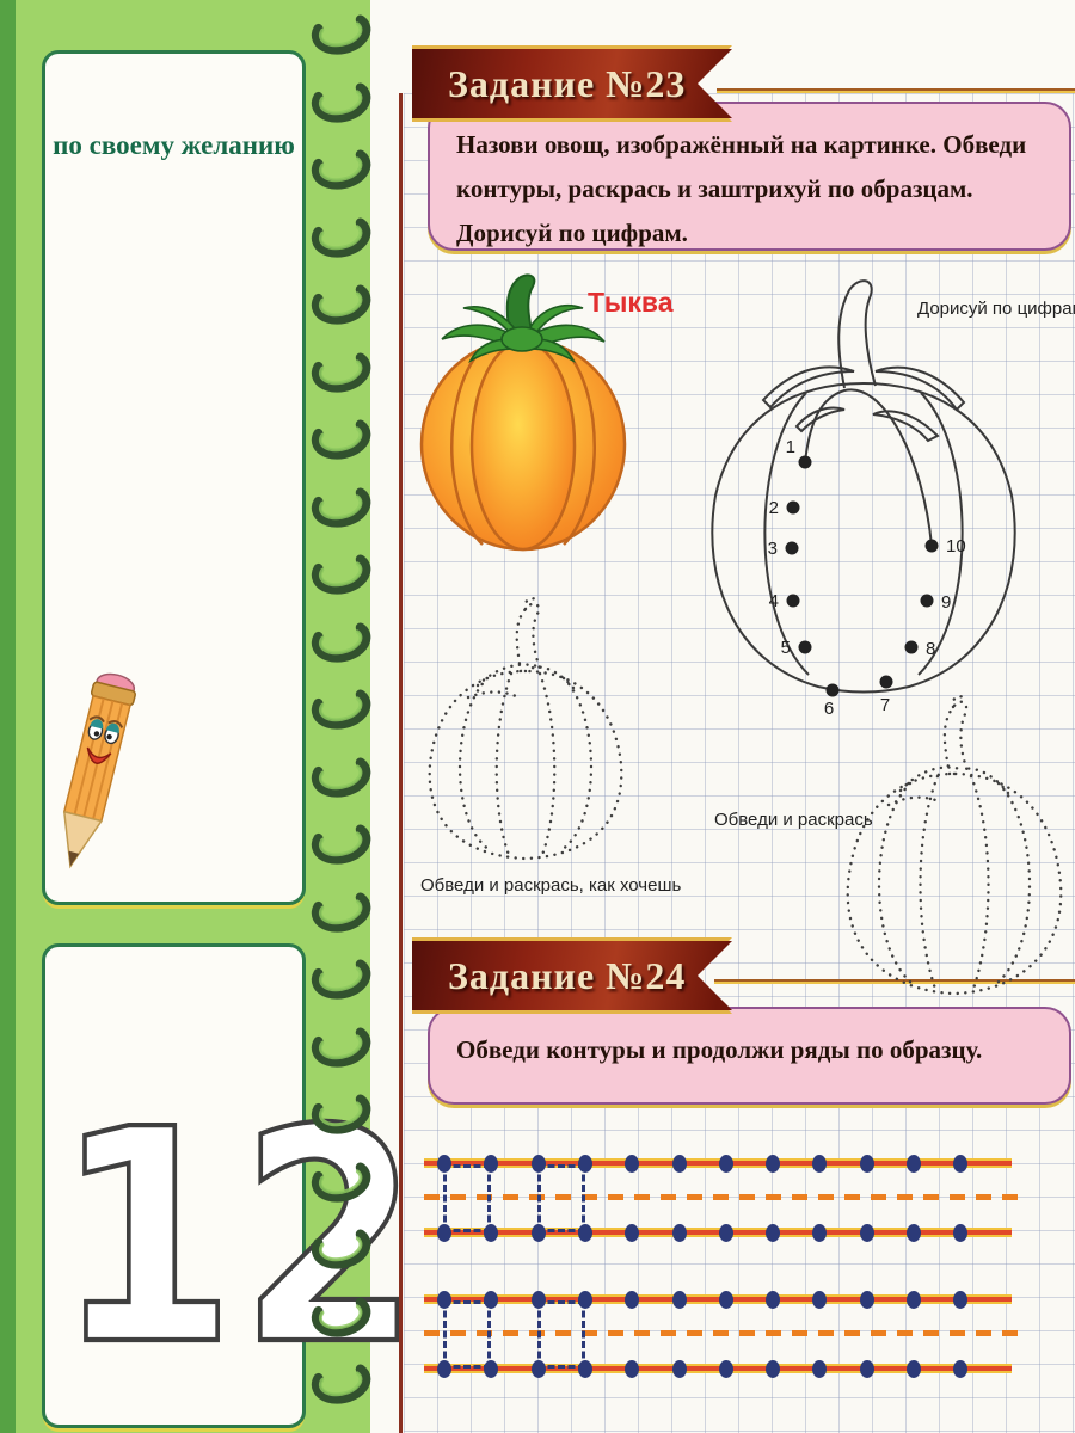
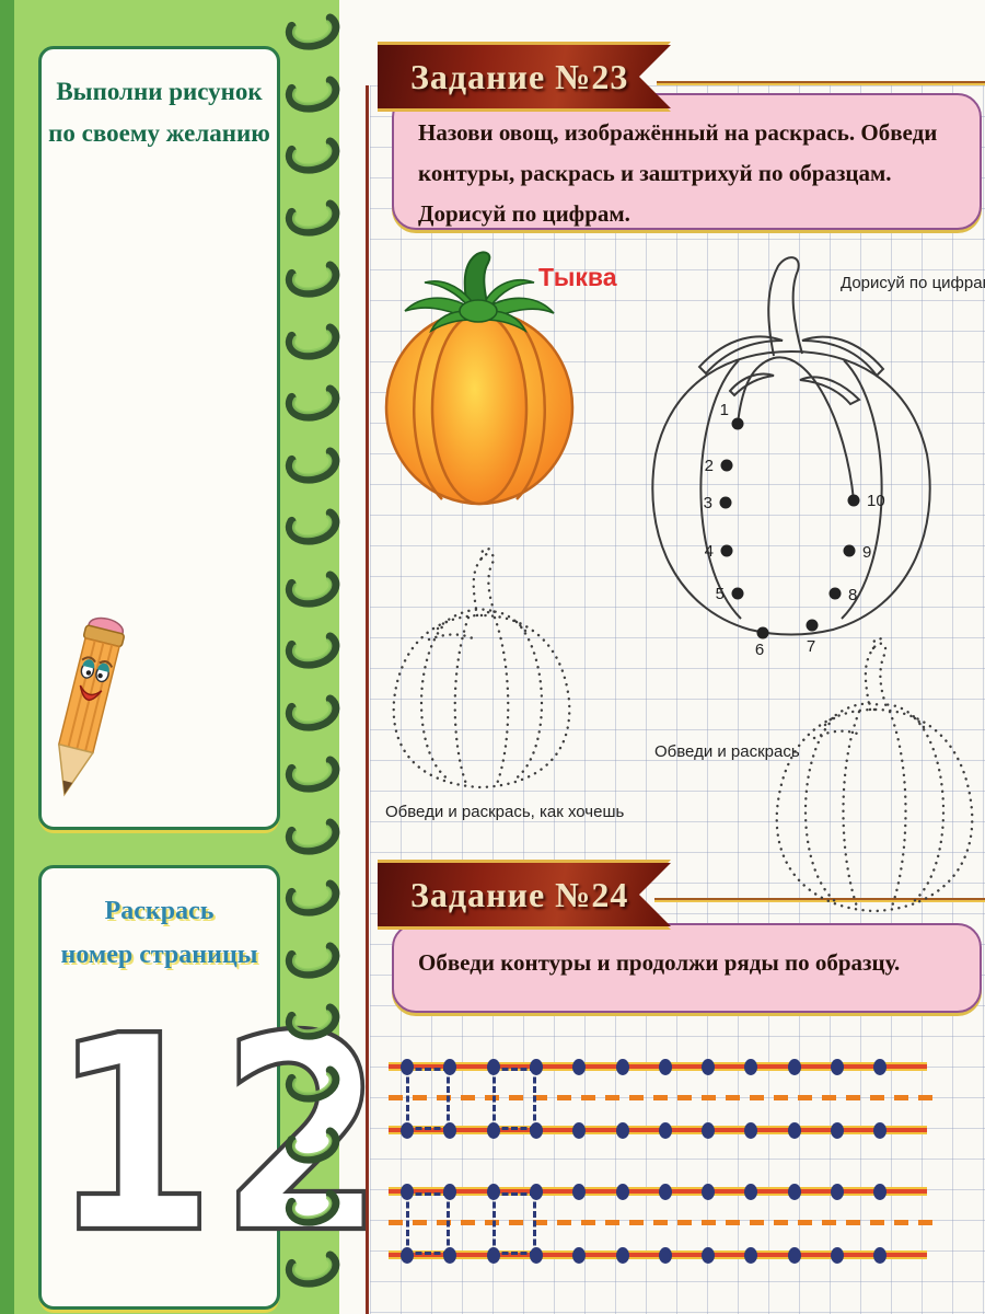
+ Выполни рисунок
  по своему желанию
+ Раскрась
+ номер страницы
- Назови овощ, изображённый на картинке. Обведи контуры, раскрась и заштрихуй по образцам. Дорисуй по цифрам.
+ Назови овощ, изображённый на раскрась. Обведи контуры, раскрась и заштрихуй по образцам. Дорисуй по цифрам.
  Задание №23
  Тыква
  1
  2
  3
  4
  5
  6
  7
  8
  9
  10
  Дорисуй по цифра
  Обведи и раскрась, как хочешь
  Обведи и раскрась
  Обведи контуры и продолжи ряды по образцу.
  Задание №24
